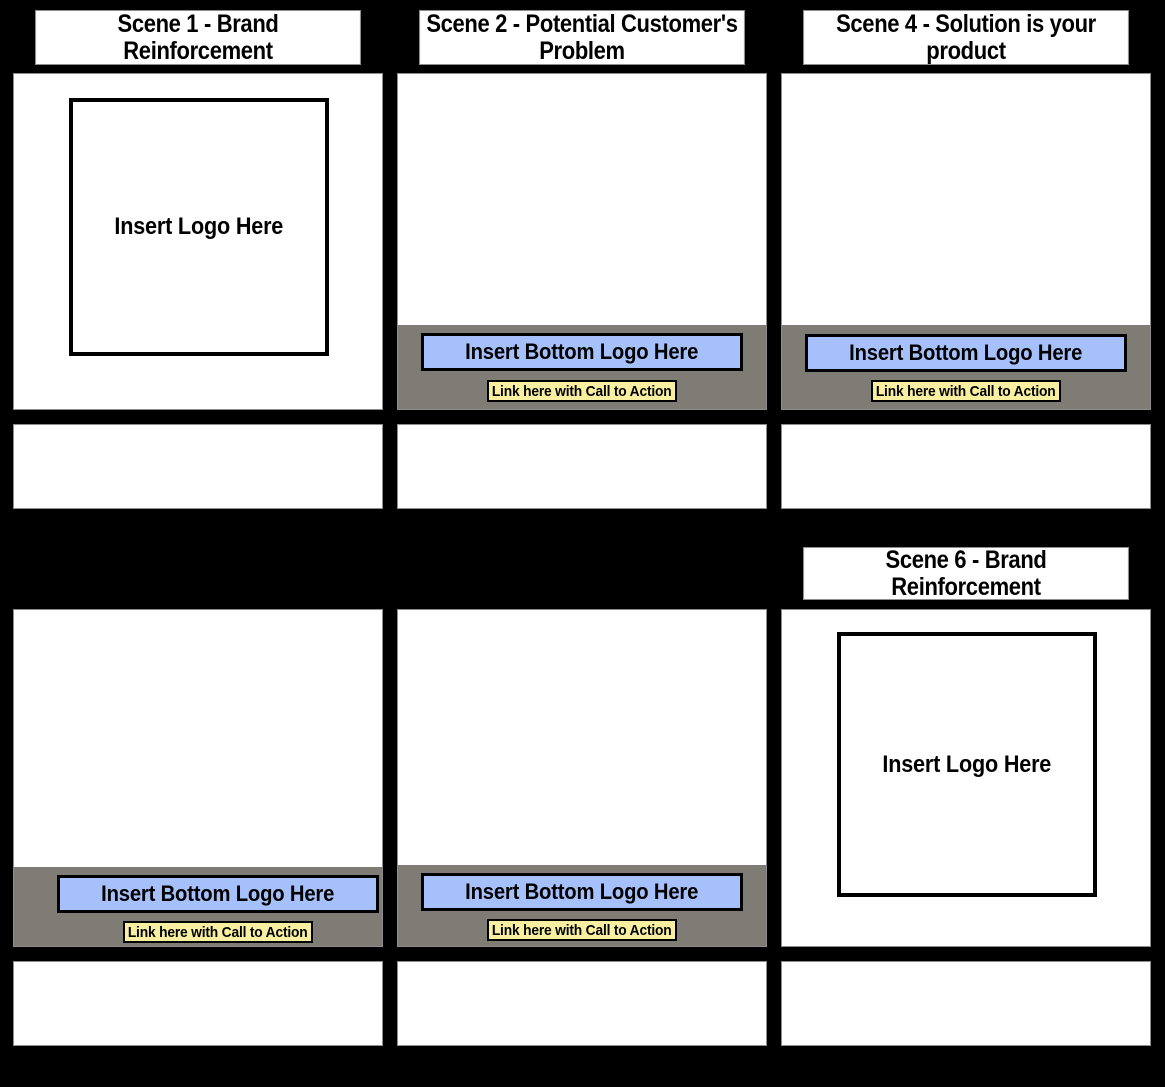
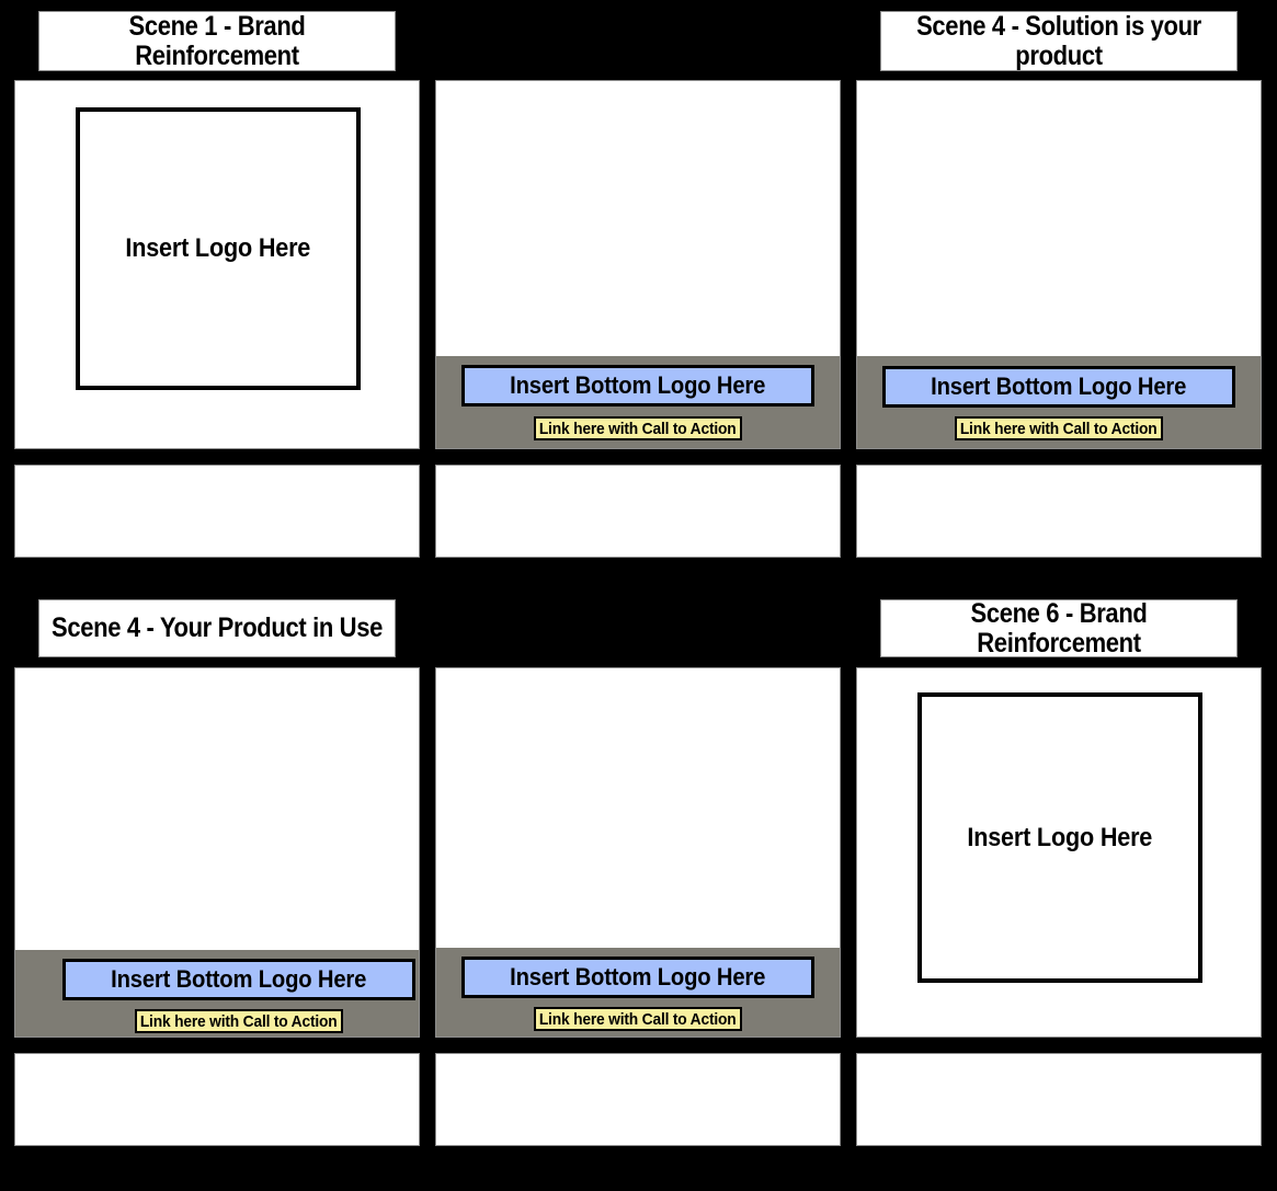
  Scene 1 - Brand Reinforcement
  Insert Logo Here
- Scene 2 - Potential Customer's
- Problem
  Insert Bottom Logo Here
  Link here with Call to Action
  Scene 4 - Solution is your product
  Insert Bottom Logo Here
  Link here with Call to Action
+ Scene 4 - Your Product in Use
  Insert Bottom Logo Here
  Link here with Call to Action
  Insert Bottom Logo Here
  Link here with Call to Action
  Scene 6 - Brand Reinforcement
  Insert Logo Here
